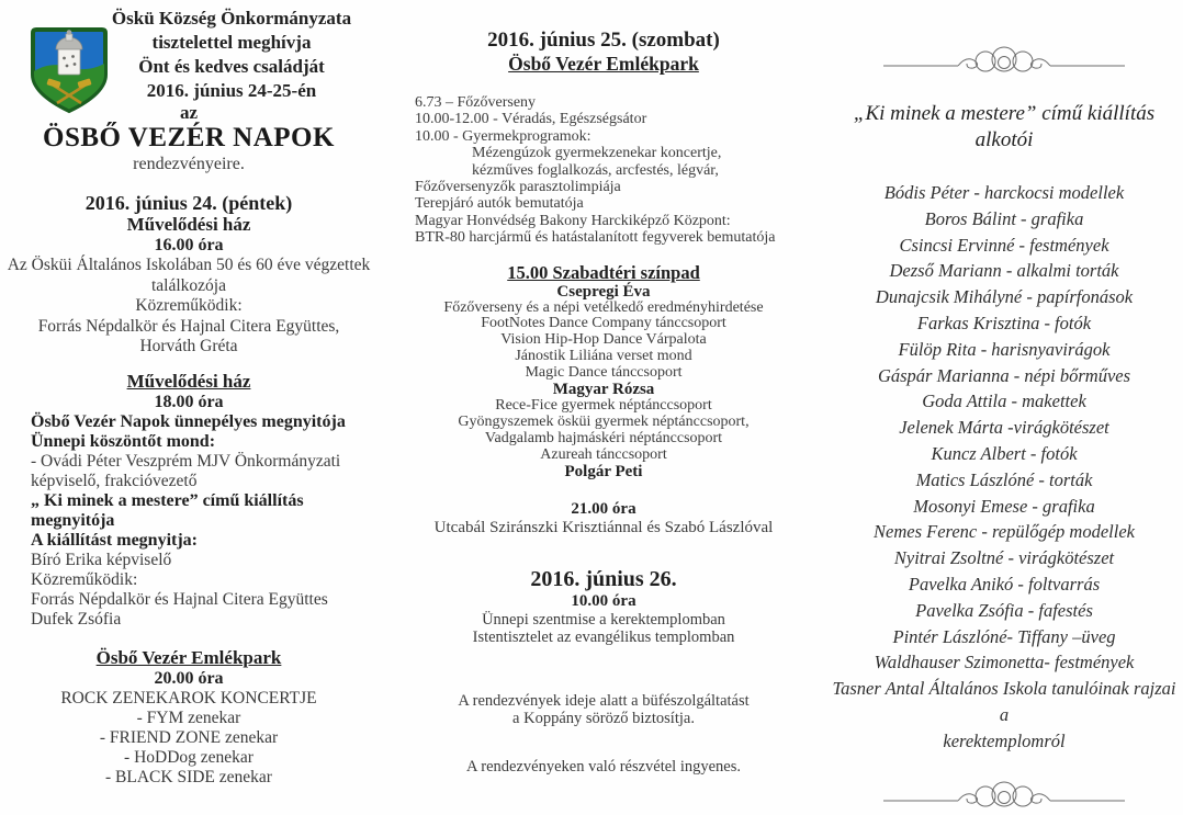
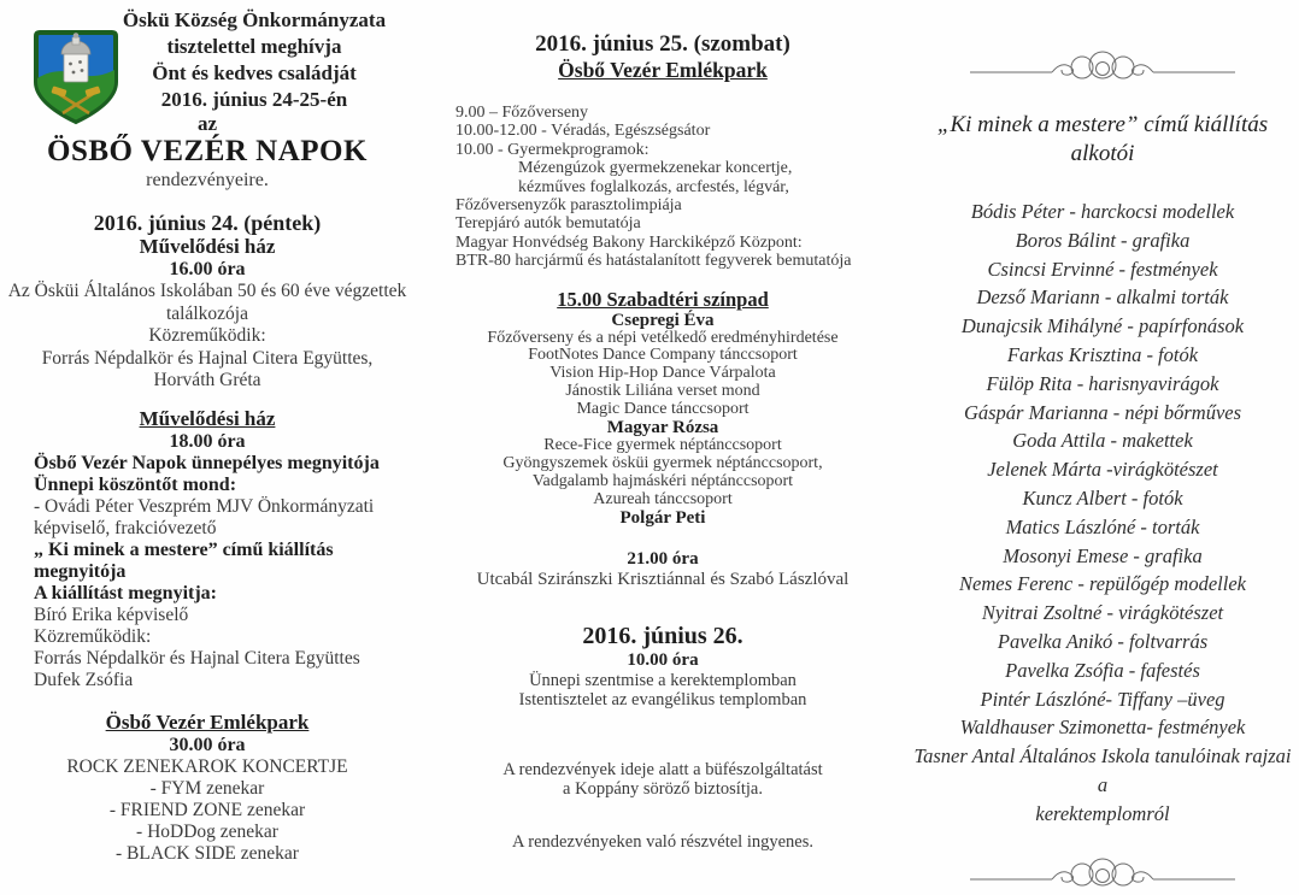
  Öskü Község Önkormányzata
  tisztelettel meghívja
  Önt és kedves családját
  2016. június 24-25-én
  az
  ÖSBŐ VEZÉR NAPOK
  rendezvényeire.
  2016. június 24. (péntek)
  Művelődési ház
  16.00 óra
  Az Ösküi Általános Iskolában 50 és 60 éve végzettek
  találkozója
  Közreműködik:
  Forrás Népdalkör és Hajnal Citera Együttes,
  Horváth Gréta
  Művelődési ház
  18.00 óra
  Ösbő Vezér Napok ünnepélyes megnyitója
  Ünnepi köszöntőt mond:
  - Ovádi Péter Veszprém MJV Önkormányzati
  képviselő, frakcióvezető
  „ Ki minek a mestere” című kiállítás
  megnyitója
  A kiállítást megnyitja:
  Bíró Erika képviselő
  Közreműködik:
  Forrás Népdalkör és Hajnal Citera Együttes
  Dufek Zsófia
  Ösbő Vezér Emlékpark
- 20.00 óra
+ 30.00 óra
  ROCK ZENEKAROK KONCERTJE
  - FYM zenekar
  - FRIEND ZONE zenekar
  - HoDDog zenekar
  - BLACK SIDE zenekar
  2016. június 25. (szombat)
  Ösbő Vezér Emlékpark
- 6.73 – Főzőverseny
+ 9.00 – Főzőverseny
  10.00-12.00 - Véradás, Egészségsátor
  10.00 - Gyermekprogramok:
  Mézengúzok gyermekzenekar koncertje,
  kézműves foglalkozás, arcfestés, légvár,
  Főzőversenyzők parasztolimpiája
  Terepjáró autók bemutatója
  Magyar Honvédség Bakony Harckiképző Központ:
  BTR-80 harcjármű és hatástalanított fegyverek bemutatója
  15.00 Szabadtéri színpad
  Csepregi Éva
  Főzőverseny és a népi vetélkedő eredményhirdetése
  FootNotes Dance Company tánccsoport
  Vision Hip-Hop Dance Várpalota
  Jánostik Liliána verset mond
  Magic Dance tánccsoport
  Magyar Rózsa
  Rece-Fice gyermek néptánccsoport
  Gyöngyszemek ösküi gyermek néptánccsoport,
  Vadgalamb hajmáskéri néptánccsoport
  Azureah tánccsoport
  Polgár Peti
  21.00 óra
  Utcabál Sziránszki Krisztiánnal és Szabó Lászlóval
  2016. június 26.
  10.00 óra
  Ünnepi szentmise a kerektemplomban
  Istentisztelet az evangélikus templomban
  A rendezvények ideje alatt a büfészolgáltatást
  a Koppány söröző biztosítja.
  A rendezvényeken való részvétel ingyenes.
  „Ki minek a mestere” című kiállítás alkotói
  Bódis Péter - harckocsi modellek
  Boros Bálint - grafika
  Csincsi Ervinné - festmények
  Dezső Mariann - alkalmi torták
  Dunajcsik Mihályné - papírfonások
  Farkas Krisztina - fotók
  Fülöp Rita - harisnyavirágok
  Gáspár Marianna - népi bőrműves
  Goda Attila - makettek
  Jelenek Márta -virágkötészet
  Kuncz Albert - fotók
  Matics Lászlóné - torták
  Mosonyi Emese - grafika
  Nemes Ferenc - repülőgép modellek
  Nyitrai Zsoltné - virágkötészet
  Pavelka Anikó - foltvarrás
  Pavelka Zsófia - fafestés
  Pintér Lászlóné- Tiffany –üveg
  Waldhauser Szimonetta- festmények
  Tasner Antal Általános Iskola tanulóinak rajzai a
  kerektemplomról
